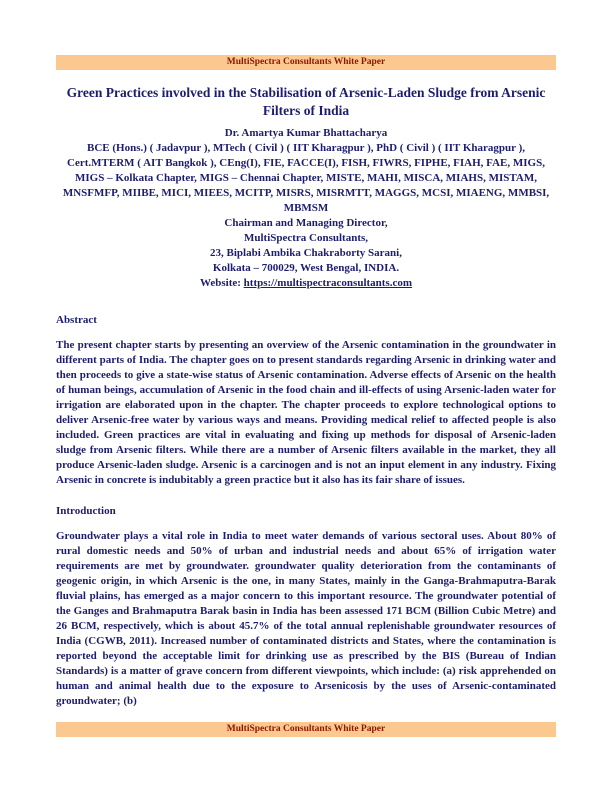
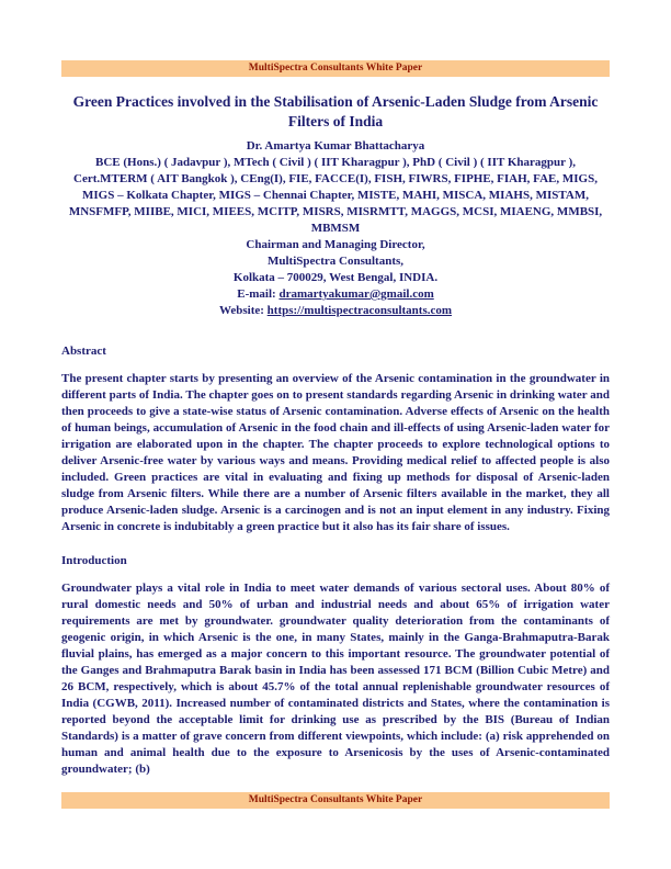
  MultiSpectra Consultants White Paper
  Green Practices involved in the Stabilisation of Arsenic-Laden Sludge from Arsenic Filters of India
  Dr. Amartya Kumar Bhattacharya
  BCE (Hons.) ( Jadavpur ), MTech ( Civil ) ( IIT Kharagpur ), PhD ( Civil ) ( IIT Kharagpur ), Cert.MTERM ( AIT Bangkok ), CEng(I), FIE, FACCE(I), FISH, FIWRS, FIPHE, FIAH, FAE, MIGS, MIGS – Kolkata Chapter, MIGS – Chennai Chapter, MISTE, MAHI, MISCA, MIAHS, MISTAM, MNSFMFP, MIIBE, MICI, MIEES, MCITP, MISRS, MISRMTT, MAGGS, MCSI, MIAENG, MMBSI, MBMSM
  Chairman and Managing Director,
  MultiSpectra Consultants,
- 23, Biplabi Ambika Chakraborty Sarani,
  Kolkata – 700029, West Bengal, INDIA.
+ E-mail: dramartyakumar@gmail.com
  Website: https://multispectraconsultants.com
  Abstract
  The present chapter starts by presenting an overview of the Arsenic contamination in the groundwater in different parts of India. The chapter goes on to present standards regarding Arsenic in drinking water and then proceeds to give a state-wise status of Arsenic contamination. Adverse effects of Arsenic on the health of human beings, accumulation of Arsenic in the food chain and ill-effects of using Arsenic-laden water for irrigation are elaborated upon in the chapter. The chapter proceeds to explore technological options to deliver Arsenic-free water by various ways and means. Providing medical relief to affected people is also included. Green practices are vital in evaluating and fixing up methods for disposal of Arsenic-laden sludge from Arsenic filters. While there are a number of Arsenic filters available in the market, they all produce Arsenic-laden sludge. Arsenic is a carcinogen and is not an input element in any industry. Fixing Arsenic in concrete is indubitably a green practice but it also has its fair share of issues.
  Introduction
  Groundwater plays a vital role in India to meet water demands of various sectoral uses. About 80% of rural domestic needs and 50% of urban and industrial needs and about 65% of irrigation water requirements are met by groundwater. groundwater quality deterioration from the contaminants of geogenic origin, in which Arsenic is the one, in many States, mainly in the Ganga-Brahmaputra-Barak fluvial plains, has emerged as a major concern to this important resource. The groundwater potential of the Ganges and Brahmaputra Barak basin in India has been assessed 171 BCM (Billion Cubic Metre) and 26 BCM, respectively, which is about 45.7% of the total annual replenishable groundwater resources of India (CGWB, 2011). Increased number of contaminated districts and States, where the contamination is reported beyond the acceptable limit for drinking use as prescribed by the BIS (Bureau of Indian Standards) is a matter of grave concern from different viewpoints, which include: (a) risk apprehended on human and animal health due to the exposure to Arsenicosis by the uses of Arsenic-contaminated groundwater; (b)
  MultiSpectra Consultants White Paper
